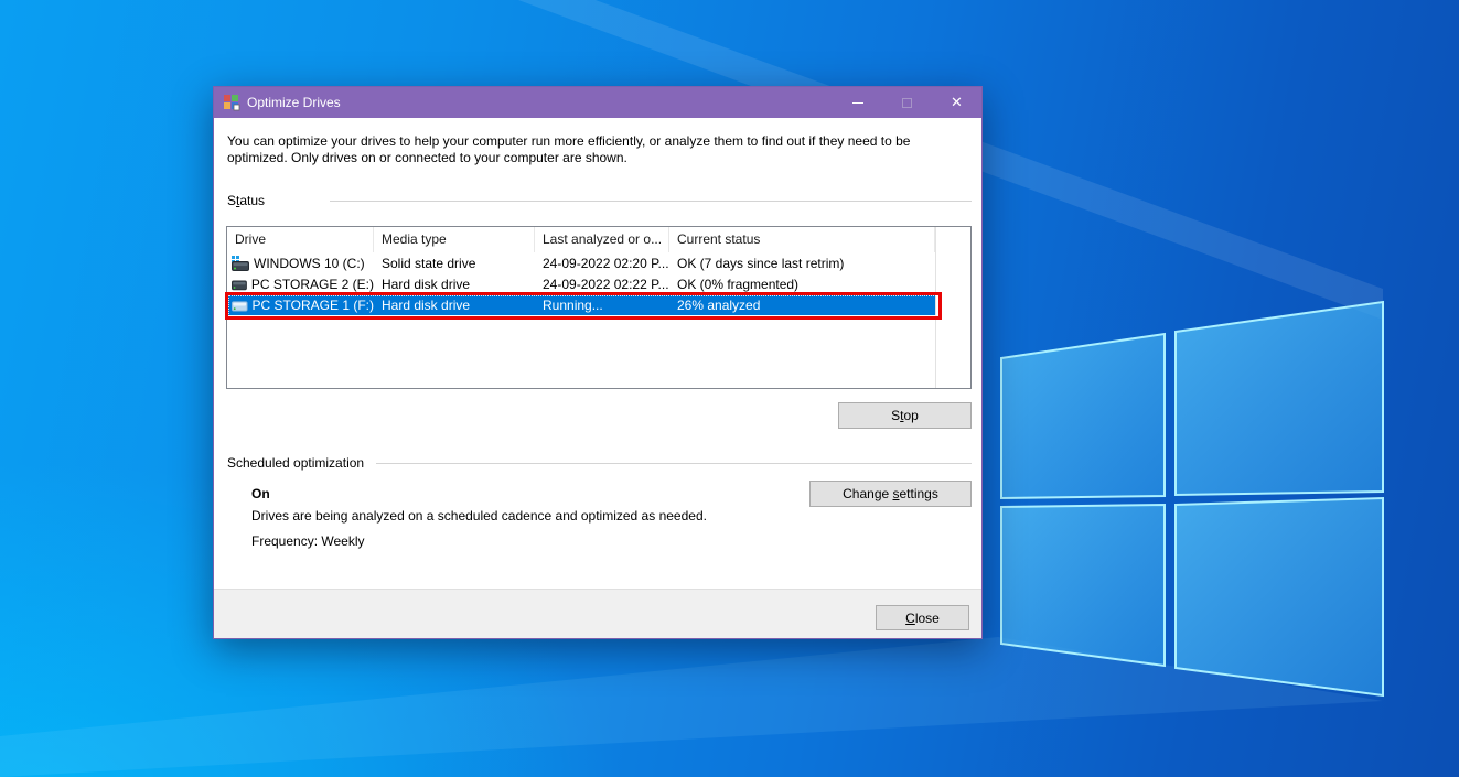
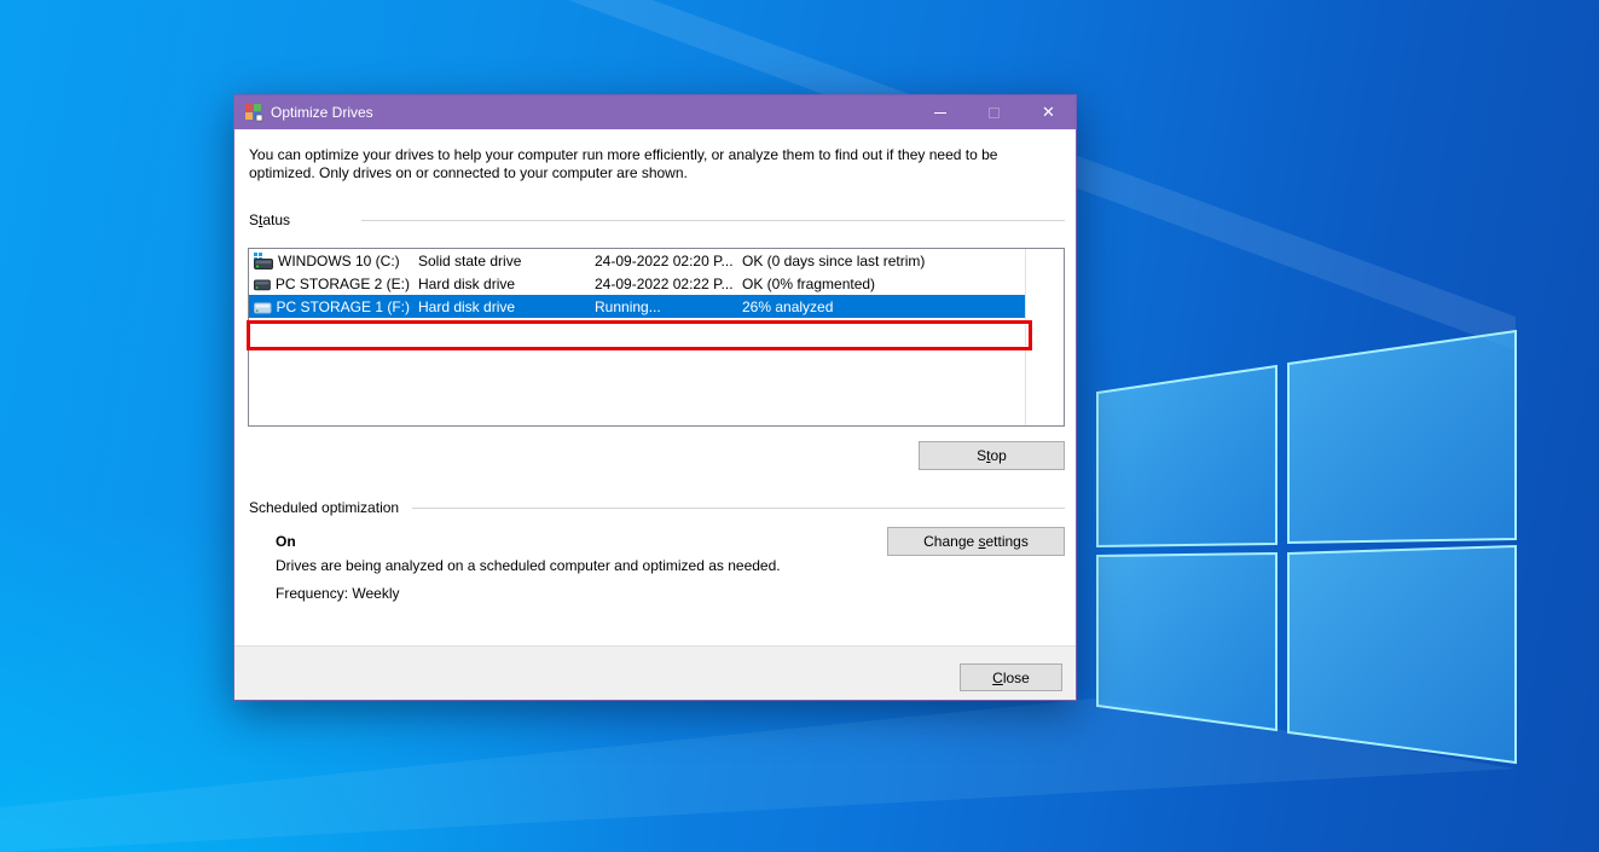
  Optimize Drives
  ✕
  You can optimize your drives to help your computer run more efficiently, or analyze them to find out if they need to be optimized. Only drives on or connected to your computer are shown.
  Status
- Drive
- Media type
- Last analyzed or o...
- Current status
  WINDOWS 10 (C:)
  Solid state drive
  24-09-2022 02:20 P...
- OK (7 days since last retrim)
+ OK (0 days since last retrim)
  PC STORAGE 2 (E:)
  Hard disk drive
  24-09-2022 02:22 P...
  OK (0% fragmented)
  PC STORAGE 1 (F:)
  Hard disk drive
  Running...
  26% analyzed
  Stop
  Scheduled optimization
  On
- Drives are being analyzed on a scheduled cadence and optimized as needed.
+ Drives are being analyzed on a scheduled computer and optimized as needed.
  Frequency: Weekly
  Change settings
  Close
